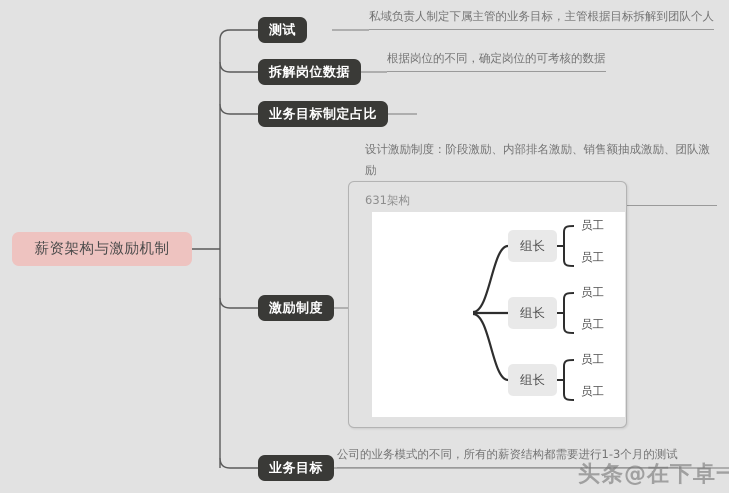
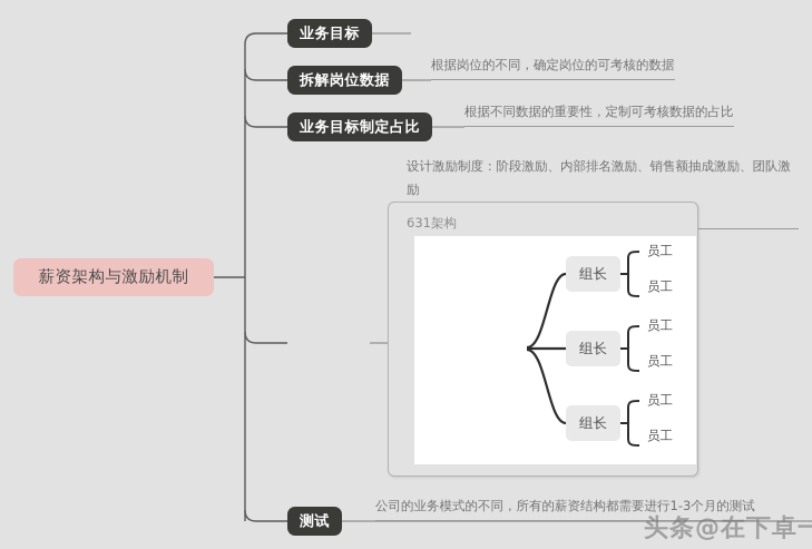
  薪资架构与激励机制
- 测试
+ 业务目标
  拆解岗位数据
  业务目标制定占比
- 激励制度
- 业务目标
+ 测试
- 私域负责人制定下属主管的业务目标，主管根据目标拆解到团队个人
  根据岗位的不同，确定岗位的可考核的数据
+ 根据不同数据的重要性，定制可考核数据的占比
  设计激励制度：阶段激励、内部排名激励、销售额抽成激励、团队激励
  公司的业务模式的不同，所有的薪资结构都需要进行1-3个月的测试
  631架构
  组长
  组长
  组长
  员工
  员工
  员工
  员工
  员工
  员工
  头条@在下卓一
